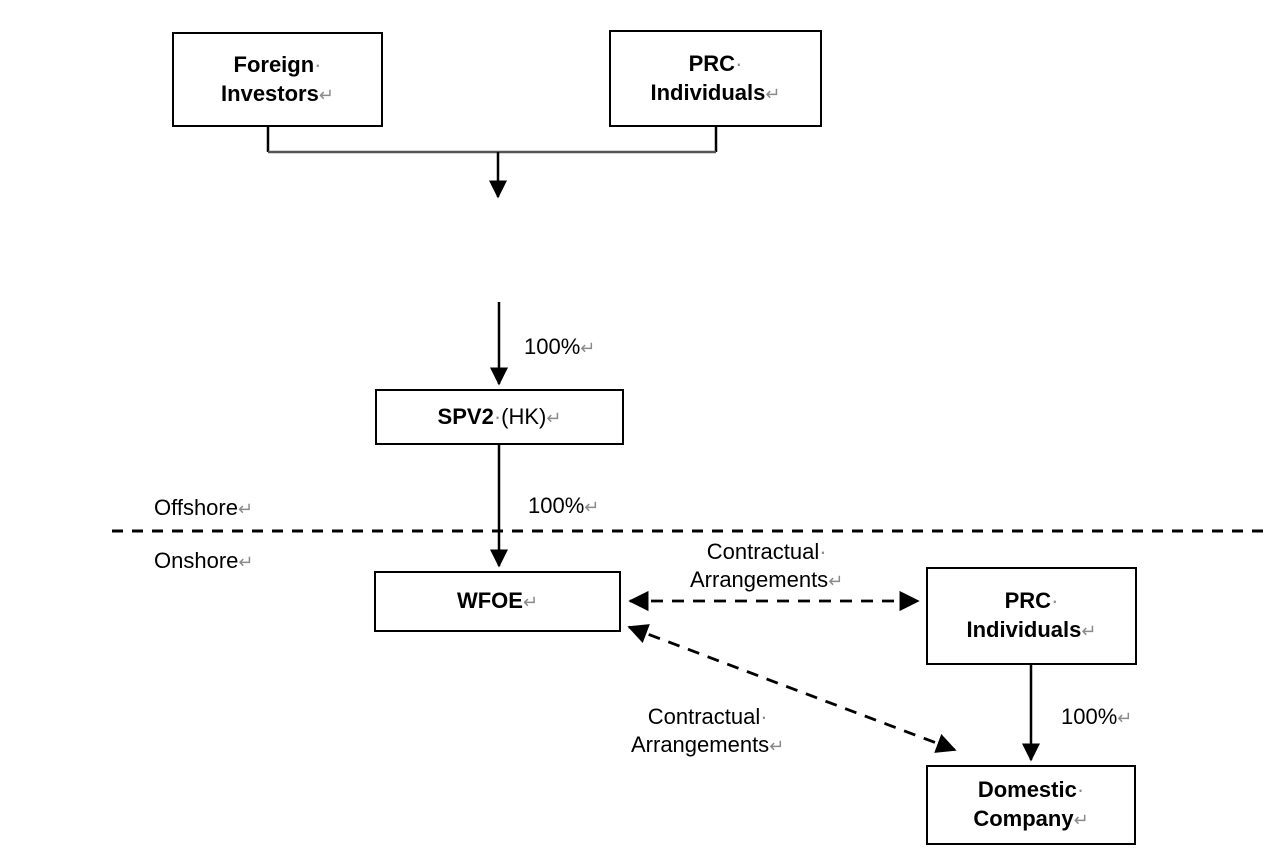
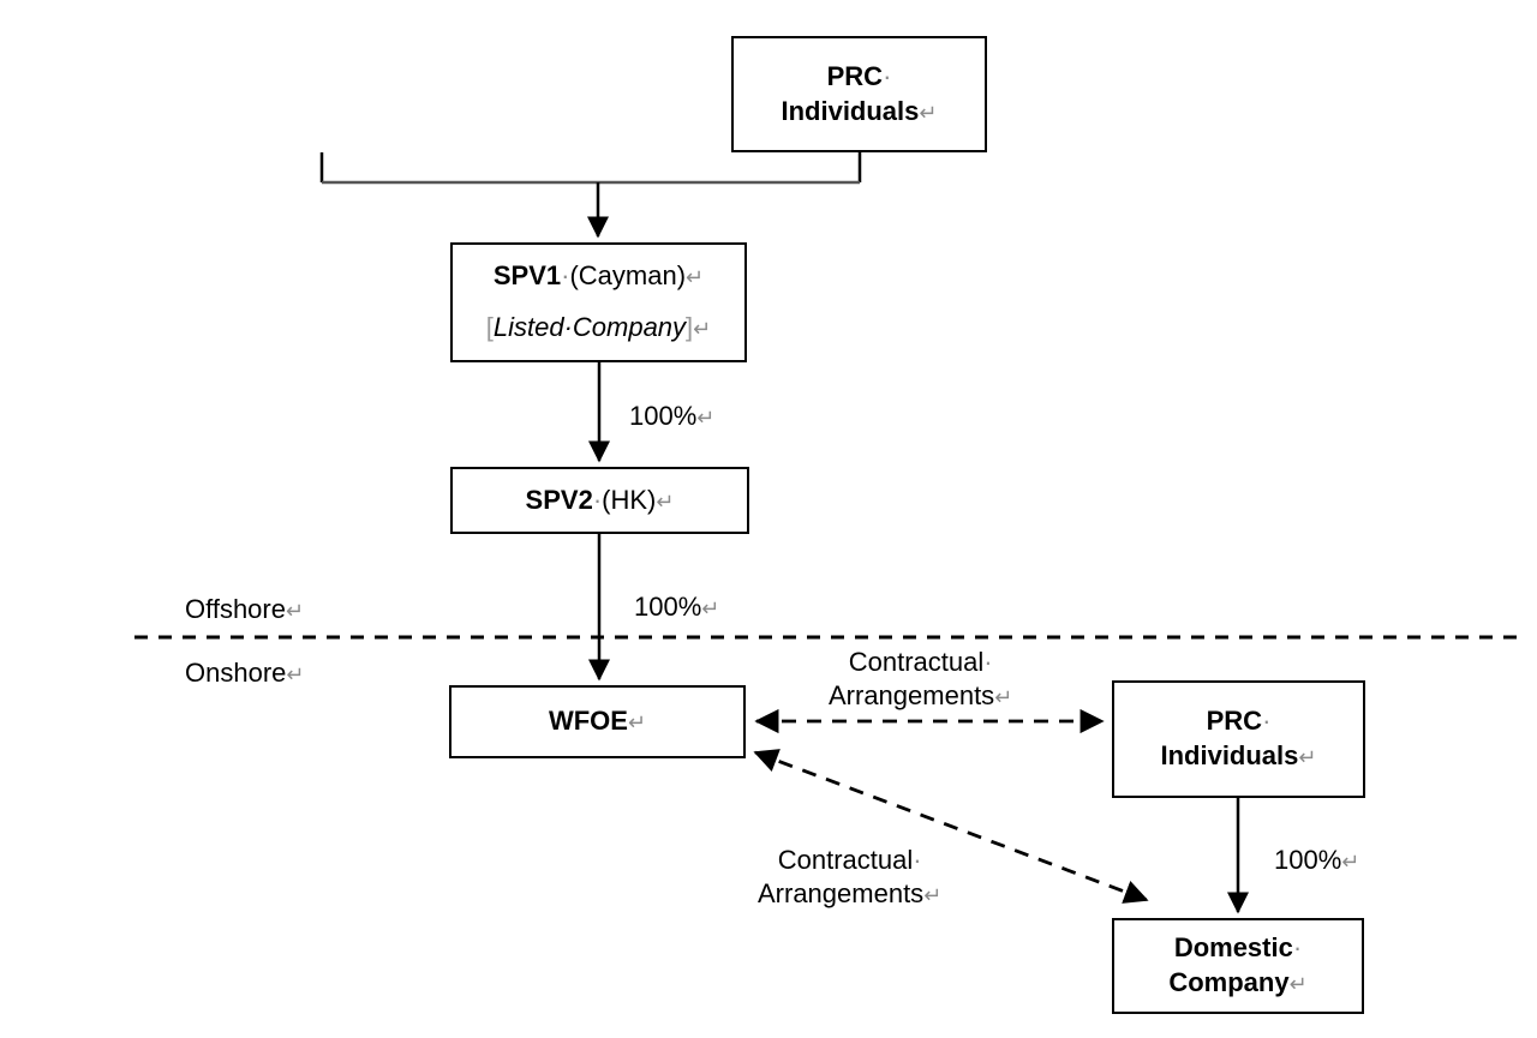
- Foreign·
- Investors↵
  PRC·
  Individuals↵
+ SPV1·(Cayman)↵
+ [Listed·Company]↵
  SPV2·(HK)↵
  WFOE↵
  PRC·
  Individuals↵
  Domestic·
  Company↵
  100%↵
  100%↵
  100%↵
  Contractual·
  Arrangements↵
  Contractual·
  Arrangements↵
  Offshore↵
  Onshore↵
